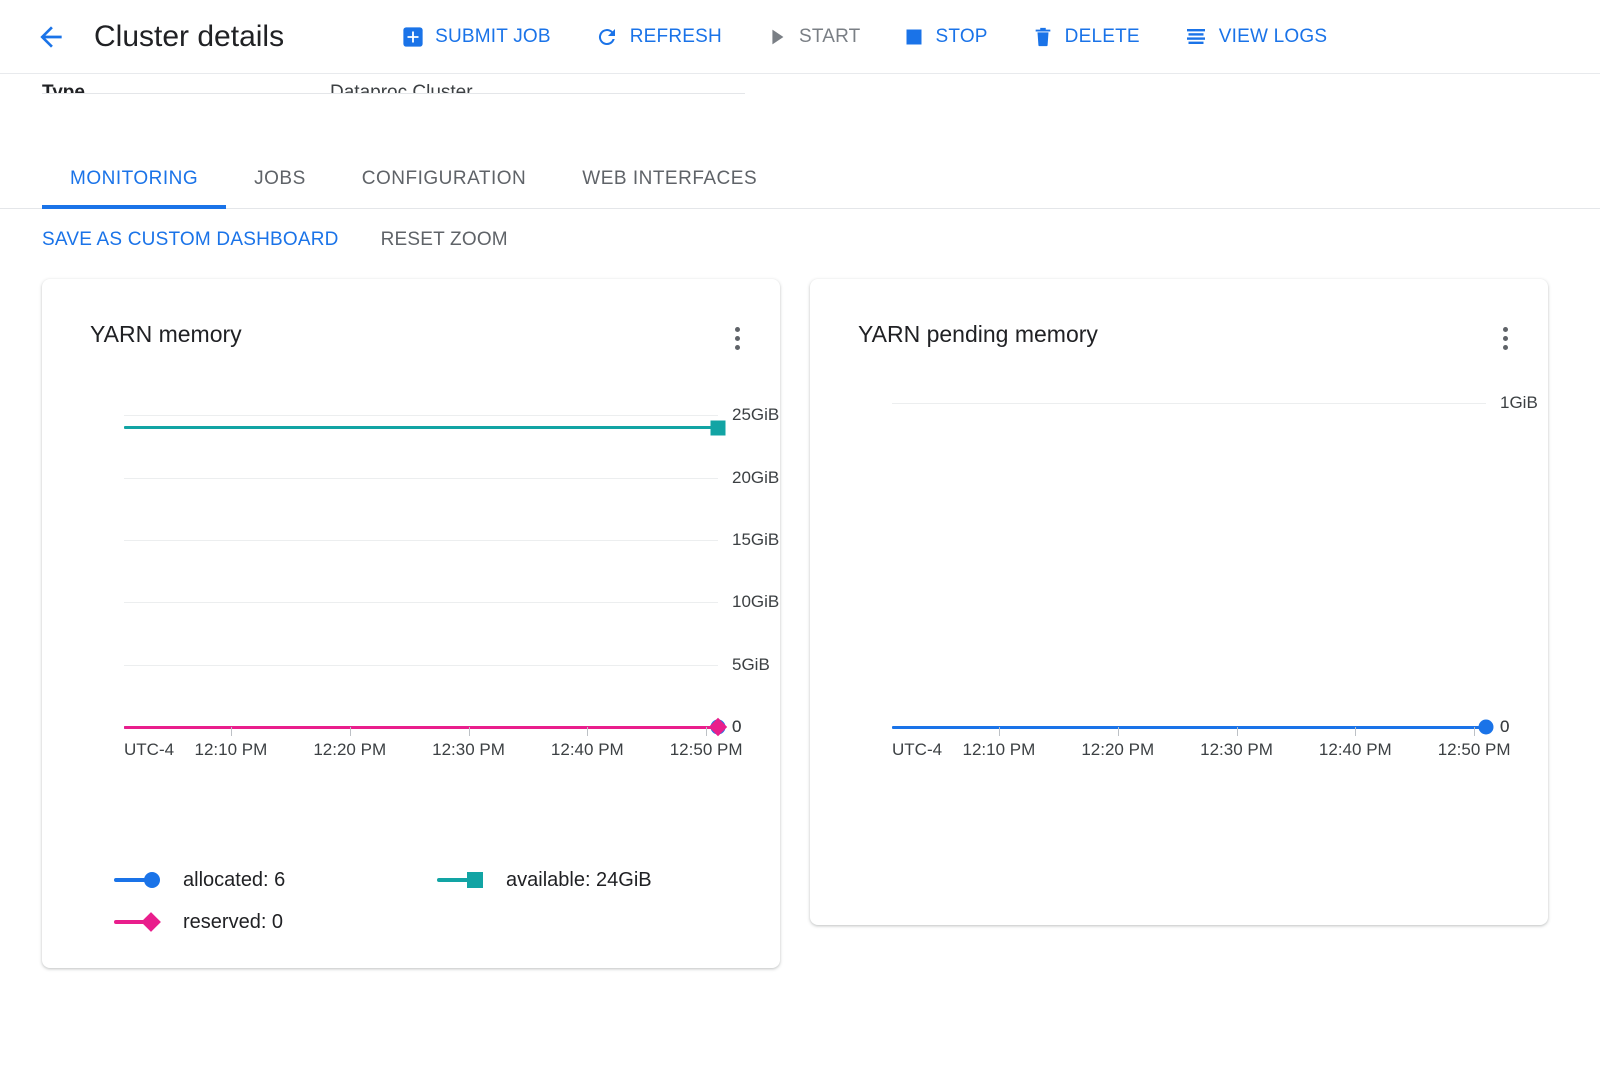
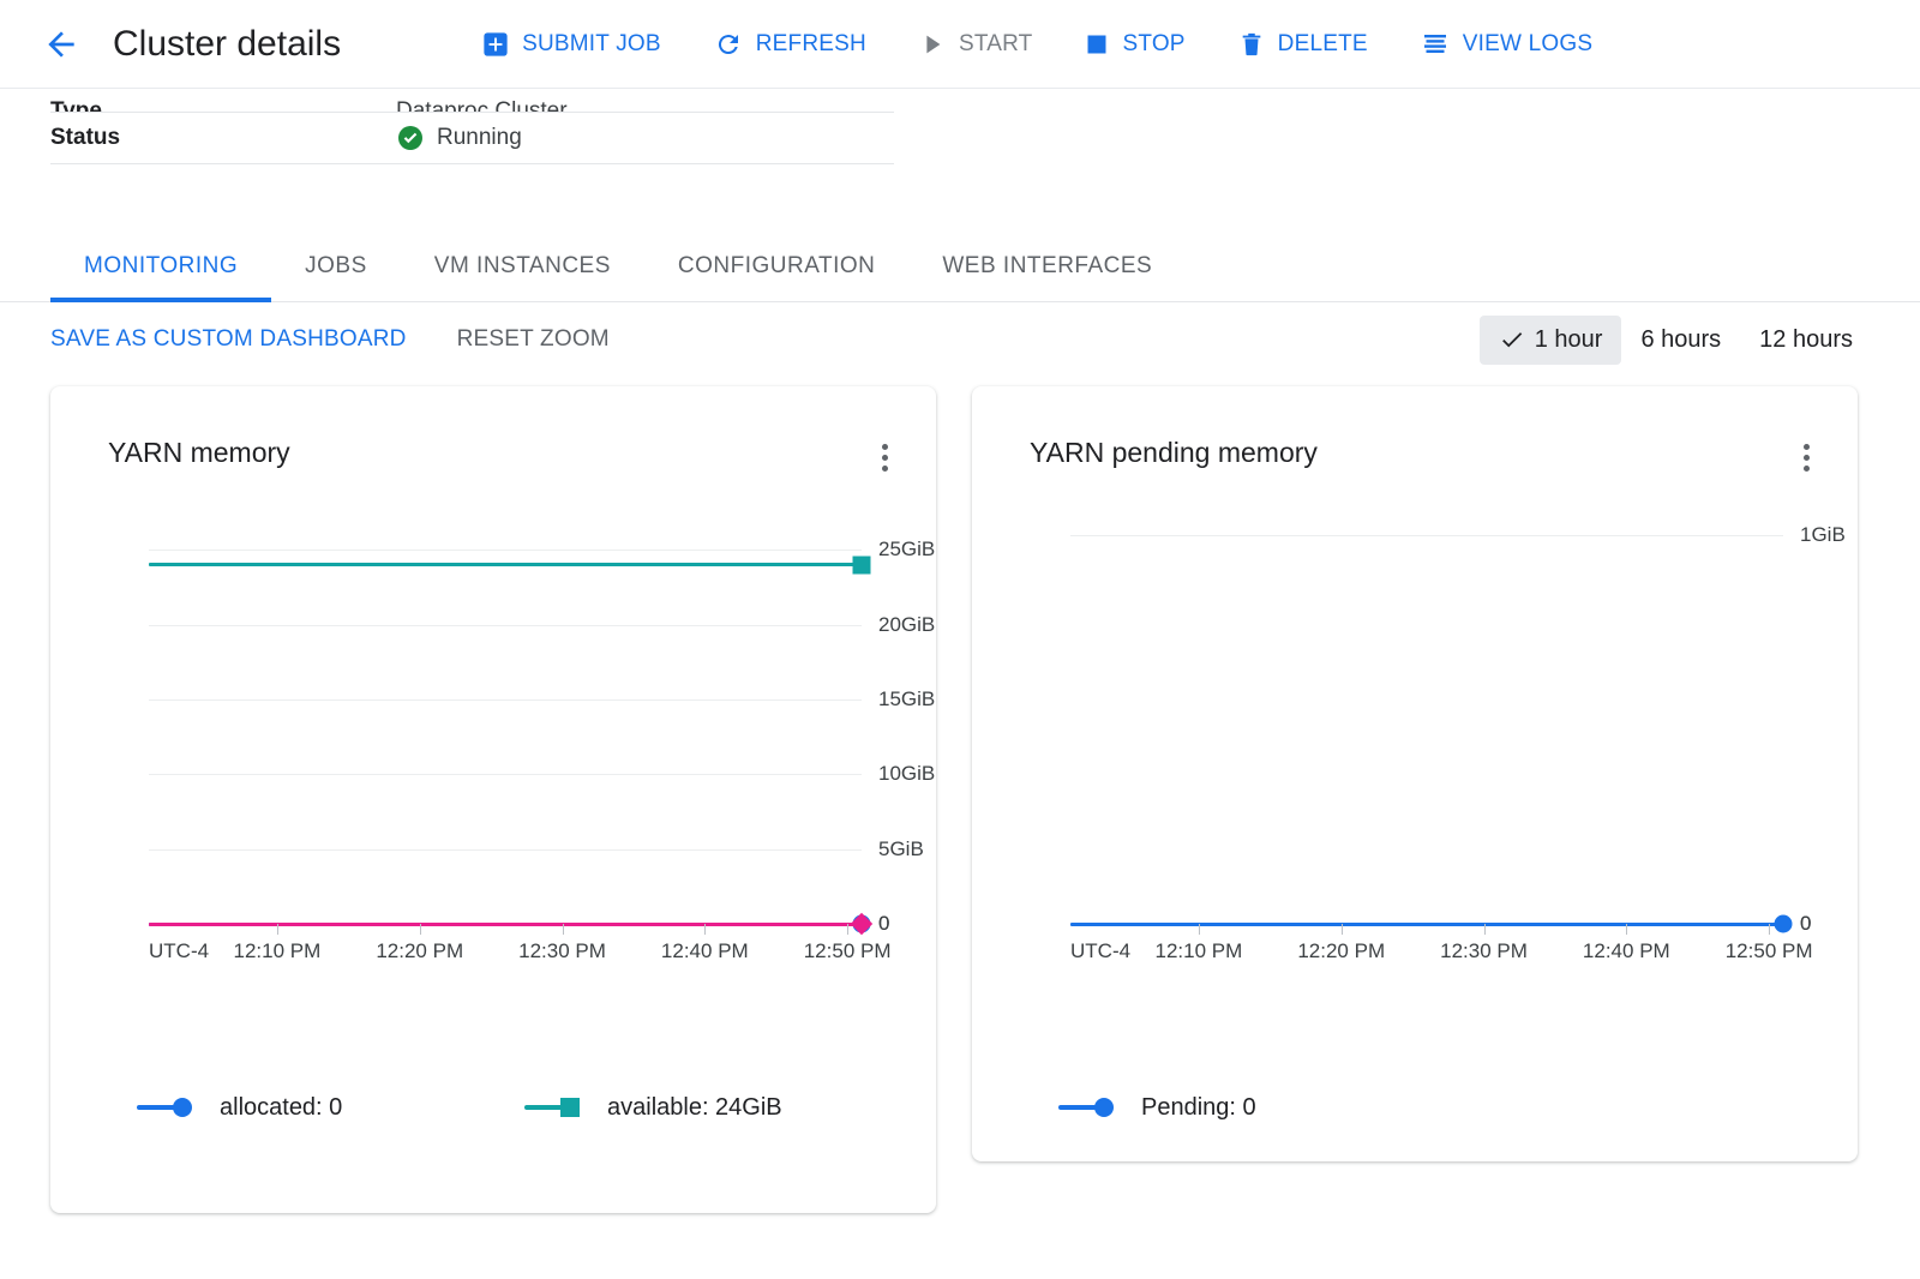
  Cluster details
  SUBMIT JOB
  REFRESH
  START
  STOP
  DELETE
  VIEW LOGS
  Type
  Dataproc Cluster
+ Status
+ Running
  MONITORING
  JOBS
+ VM INSTANCES
  CONFIGURATION
  WEB INTERFACES
  SAVE AS CUSTOM DASHBOARD
  RESET ZOOM
+ 1 hour
+ 6 hours
+ 12 hours
  YARN memory
  0
  5GiB
  10GiB
  15GiB
  20GiB
  25GiB
  UTC-4
  12:10 PM
  12:20 PM
  12:30 PM
  12:40 PM
  12:50 PM
- allocated: 6
+ allocated: 0
  available: 24GiB
- reserved: 0
  YARN pending memory
  0
  1GiB
  UTC-4
  12:10 PM
  12:20 PM
  12:30 PM
  12:40 PM
  12:50 PM
+ Pending: 0
